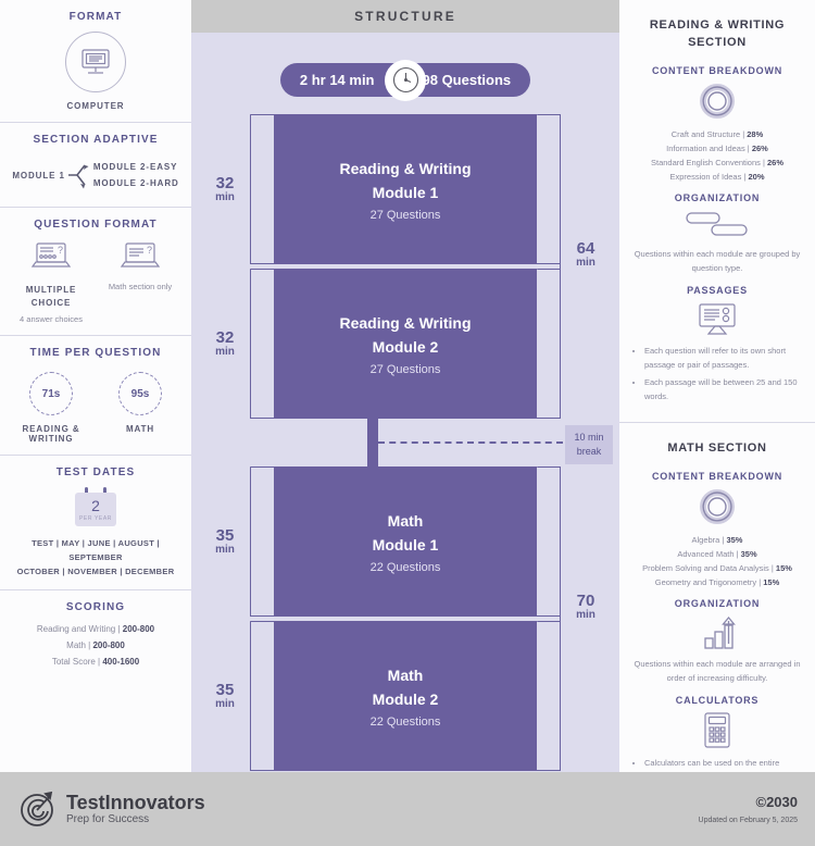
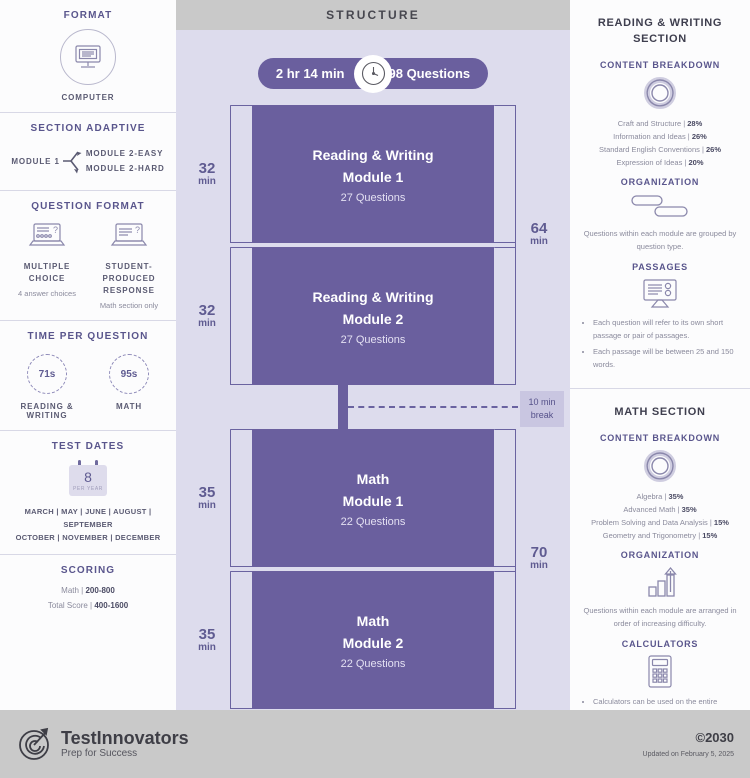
  FORMAT
  COMPUTER
  SECTION ADAPTIVE
  MODULE 1
  MODULE 2-EASY
  MODULE 2-HARD
  QUESTION FORMAT
  ?
  MULTIPLE CHOICE
  4 answer choices
  ?
+ STUDENT-PRODUCED RESPONSE
  Math section only
  TIME PER QUESTION
  71s
  READING & WRITING
  95s
  MATH
  TEST DATES
- 2
+ 8
- TEST | MAY | JUNE | AUGUST | SEPTEMBER
+ MARCH | MAY | JUNE | AUGUST | SEPTEMBER
  OCTOBER | NOVEMBER | DECEMBER
  SCORING
- Reading and Writing | 200-800
  Math | 200-800
  Total Score | 400-1600
  STRUCTURE
  2 hr 14 min
  98 Questions
  32
  min
  Reading & Writing
  Module 1
  27 Questions
  32
  min
  Reading & Writing
  Module 2
  27 Questions
  64
  min
  10 min break
  35
  min
  Math
  Module 1
  22 Questions
  35
  min
  Math
  Module 2
  22 Questions
  70
  min
  READING & WRITING SECTION
  CONTENT BREAKDOWN
  Craft and Structure | 28%
  Information and Ideas | 26%
  Standard English Conventions | 26%
  Expression of Ideas | 20%
  ORGANIZATION
  Questions within each module are grouped by question type.
  PASSAGES
  Each question will refer to its own short passage or pair of passages.
  Each passage will be between 25 and 150 words.
  MATH SECTION
  CONTENT BREAKDOWN
  Algebra | 35%
  Advanced Math | 35%
  Problem Solving and Data Analysis | 15%
  Geometry and Trigonometry | 15%
  ORGANIZATION
  Questions within each module are arranged in order of increasing difficulty.
  CALCULATORS
  Calculators can be used on the entire
  TestInnovators
  Prep for Success
  ©2030
